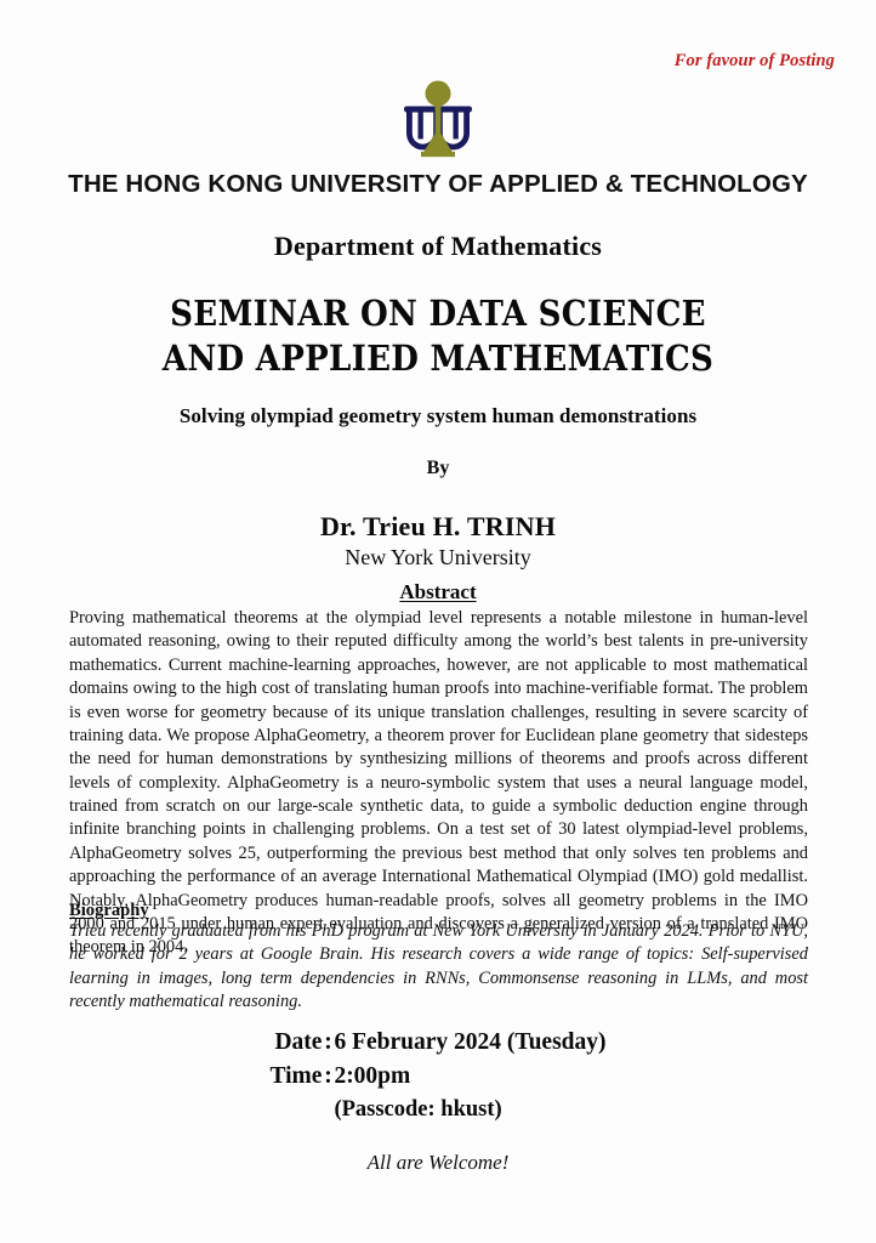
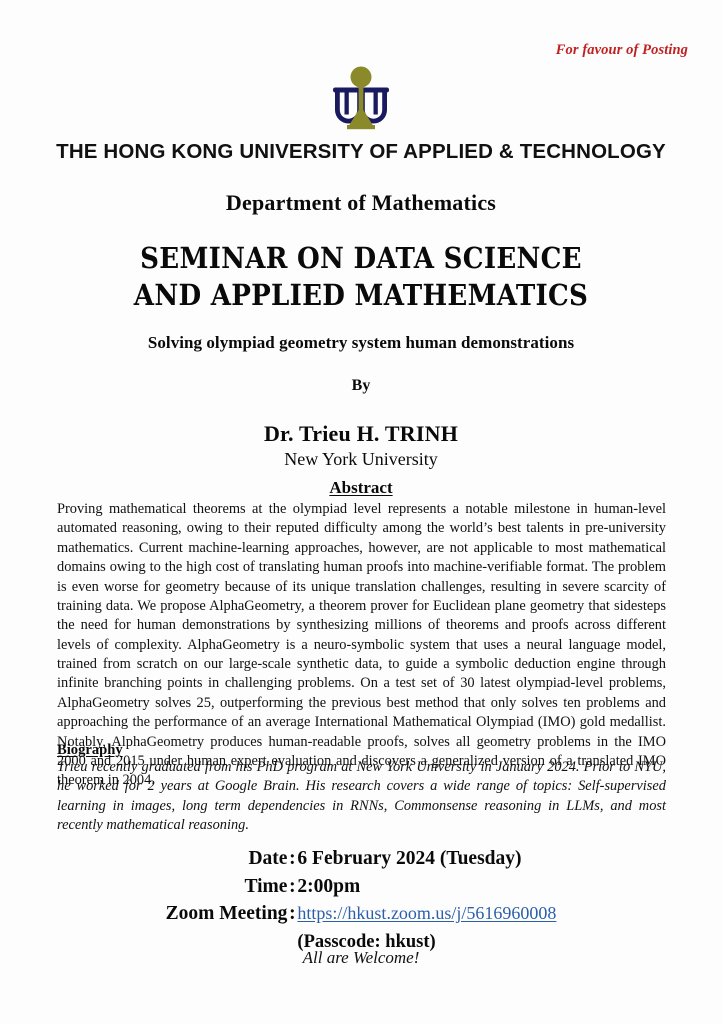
  For favour of Posting
  THE HONG KONG UNIVERSITY OF APPLIED & TECHNOLOGY
  Department of Mathematics
  SEMINAR ON DATA SCIENCE
  AND APPLIED MATHEMATICS
  Solving olympiad geometry system human demonstrations
  By
  Dr. Trieu H. TRINH
  New York University
  Abstract
  Proving mathematical theorems at the olympiad level represents a notable milestone in human-level automated reasoning, owing to their reputed difficulty among the world’s best talents in pre-university mathematics. Current machine-learning approaches, however, are not applicable to most mathematical domains owing to the high cost of translating human proofs into machine-verifiable format. The problem is even worse for geometry because of its unique translation challenges, resulting in severe scarcity of training data. We propose AlphaGeometry, a theorem prover for Euclidean plane geometry that sidesteps the need for human demonstrations by synthesizing millions of theorems and proofs across different levels of complexity. AlphaGeometry is a neuro-symbolic system that uses a neural language model, trained from scratch on our large-scale synthetic data, to guide a symbolic deduction engine through infinite branching points in challenging problems. On a test set of 30 latest olympiad-level problems, AlphaGeometry solves 25, outperforming the previous best method that only solves ten problems and approaching the performance of an average International Mathematical Olympiad (IMO) gold medallist. Notably, AlphaGeometry produces human-readable proofs, solves all geometry problems in the IMO 2000 and 2015 under human expert evaluation and discovers a generalized version of a translated IMO theorem in 2004.
  Biography
  Trieu recently graduated from his PhD program at New York University in January 2024. Prior to NYU, he worked for 2 years at Google Brain. His research covers a wide range of topics: Self-supervised learning in images, long term dependencies in RNNs, Commonsense reasoning in LLMs, and most recently mathematical reasoning.
  Date	:	6 February 2024 (Tuesday)
  Time	:	2:00pm
+ Zoom Meeting	:	https://hkust.zoom.us/j/5616960008
  		(Passcode: hkust)
  All are Welcome!
